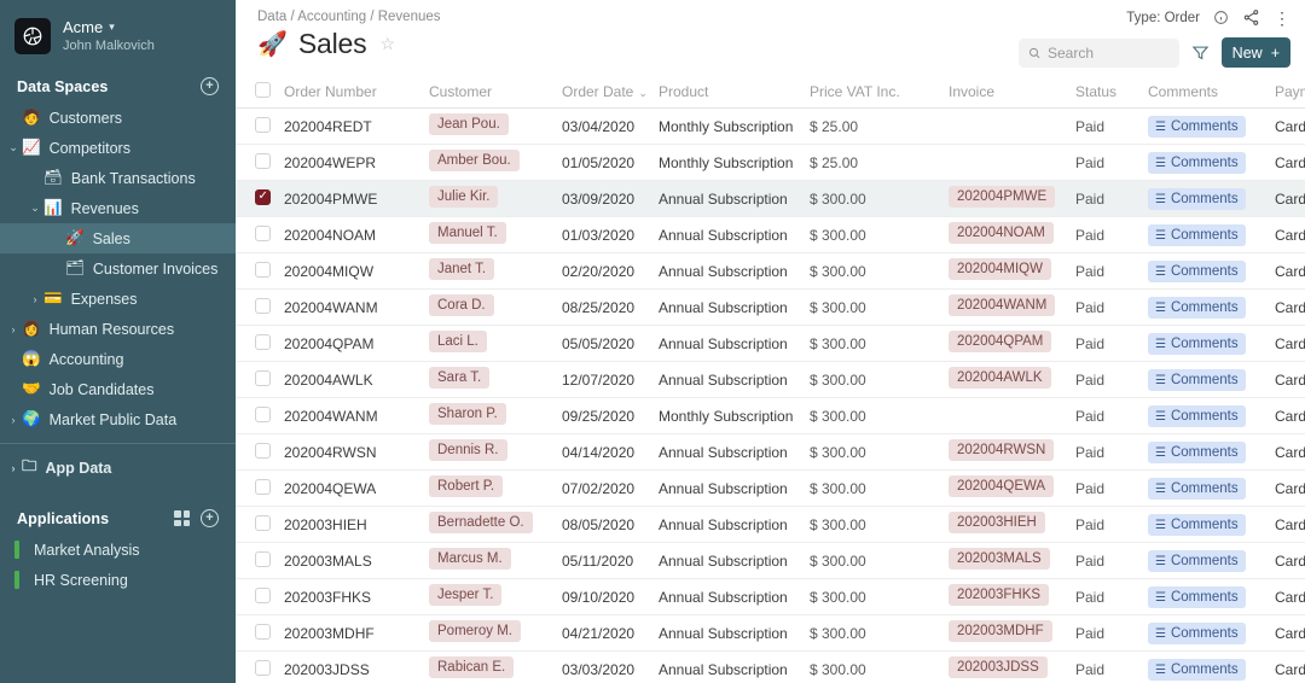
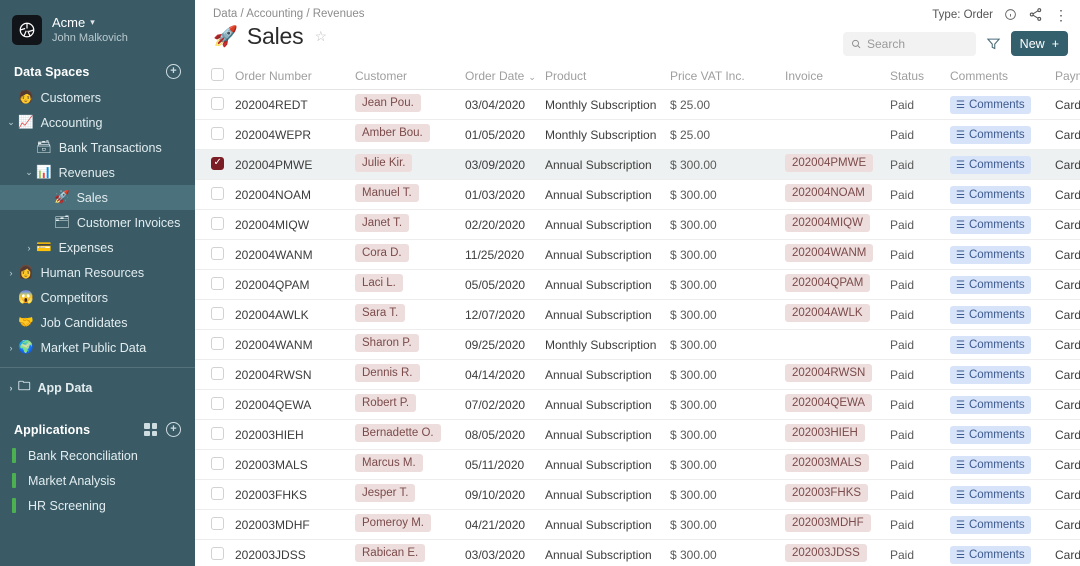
  Acme
  ▾
  John Malkovich
  Data Spaces
  +
  🧑
  Customers
  ⌄
  📈
- Competitors
+ Accounting
  🗃
  Bank Transactions
  ⌄
  📊
  Revenues
  🚀
  Sales
  🗂
  Customer Invoices
  ›
  💳
  Expenses
  ›
  👩
  Human Resources
  😱
- Accounting
+ Competitors
  🤝
  Job Candidates
  ›
  🌍
  Market Public Data
  ›
  🗀
  App Data
  Applications
  +
+ Bank Reconciliation
  Market Analysis
  HR Screening
  Data / Accounting / Revenues
  🚀
  Sales
  ☆
  Type: Order
  ⋮
  Search
  New
  +
  Order Number
  Customer
  Order Date ⌄
  Product
  Price VAT Inc.
  Invoice
  Status
  Comments
  202004REDT
  Jean Pou.
  03/04/2020
  Monthly Subscription
  $ 25.00
  Paid
  ☰ Comments
  Card
  202004WEPR
  Amber Bou.
  01/05/2020
  Monthly Subscription
  $ 25.00
  Paid
  ☰ Comments
  Card
  202004PMWE
  Julie Kir.
  03/09/2020
  Annual Subscription
  $ 300.00
  202004PMWE
  Paid
  ☰ Comments
  Card
  202004NOAM
  Manuel T.
  01/03/2020
  Annual Subscription
  $ 300.00
  202004NOAM
  Paid
  ☰ Comments
  Card
  202004MIQW
  Janet T.
  02/20/2020
  Annual Subscription
  $ 300.00
  202004MIQW
  Paid
  ☰ Comments
  Card
  202004WANM
  Cora D.
- 08/25/2020
+ 11/25/2020
  Annual Subscription
  $ 300.00
  202004WANM
  Paid
  ☰ Comments
  Card
  202004QPAM
  Laci L.
  05/05/2020
  Annual Subscription
  $ 300.00
  202004QPAM
  Paid
  ☰ Comments
  Card
  202004AWLK
  Sara T.
  12/07/2020
  Annual Subscription
  $ 300.00
  202004AWLK
  Paid
  ☰ Comments
  Card
  202004WANM
  Sharon P.
  09/25/2020
  Monthly Subscription
  $ 300.00
  Paid
  ☰ Comments
  Card
  202004RWSN
  Dennis R.
  04/14/2020
  Annual Subscription
  $ 300.00
  202004RWSN
  Paid
  ☰ Comments
  Card
  202004QEWA
  Robert P.
  07/02/2020
  Annual Subscription
  $ 300.00
  202004QEWA
  Paid
  ☰ Comments
  Card
  202003HIEH
  Bernadette O.
  08/05/2020
  Annual Subscription
  $ 300.00
  202003HIEH
  Paid
  ☰ Comments
  Card
  202003MALS
  Marcus M.
  05/11/2020
  Annual Subscription
  $ 300.00
  202003MALS
  Paid
  ☰ Comments
  Card
  202003FHKS
  Jesper T.
  09/10/2020
  Annual Subscription
  $ 300.00
  202003FHKS
  Paid
  ☰ Comments
  Card
  202003MDHF
  Pomeroy M.
  04/21/2020
  Annual Subscription
  $ 300.00
  202003MDHF
  Paid
  ☰ Comments
  Card
  202003JDSS
  Rabican E.
  03/03/2020
  Annual Subscription
  $ 300.00
  202003JDSS
  Paid
  ☰ Comments
  Card
